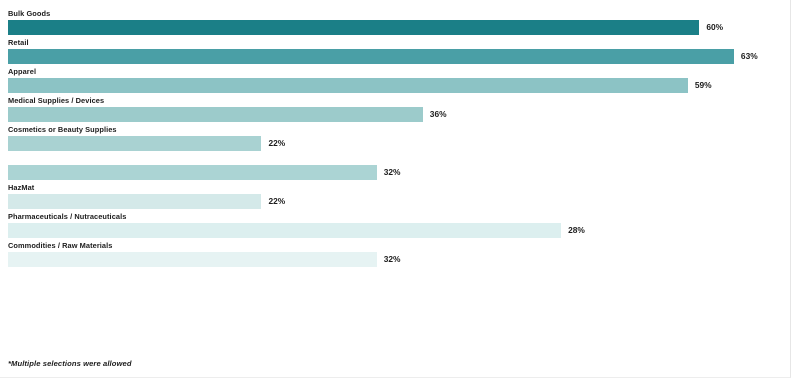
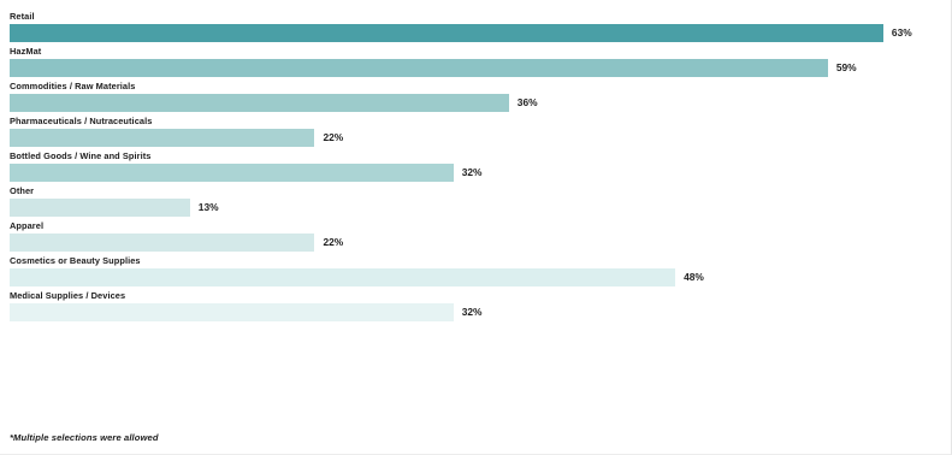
- Bulk Goods
- 60%
  Retail
  63%
- Apparel
+ HazMat
  59%
- Medical Supplies / Devices
+ Commodities / Raw Materials
  36%
- Cosmetics or Beauty Supplies
+ Pharmaceuticals / Nutraceuticals
  22%
+ Bottled Goods / Wine and Spirits
  32%
+ Other
+ 13%
- HazMat
+ Apparel
  22%
- Pharmaceuticals / Nutraceuticals
+ Cosmetics or Beauty Supplies
- 28%
+ 48%
- Commodities / Raw Materials
+ Medical Supplies / Devices
  32%
  *Multiple selections were allowed
